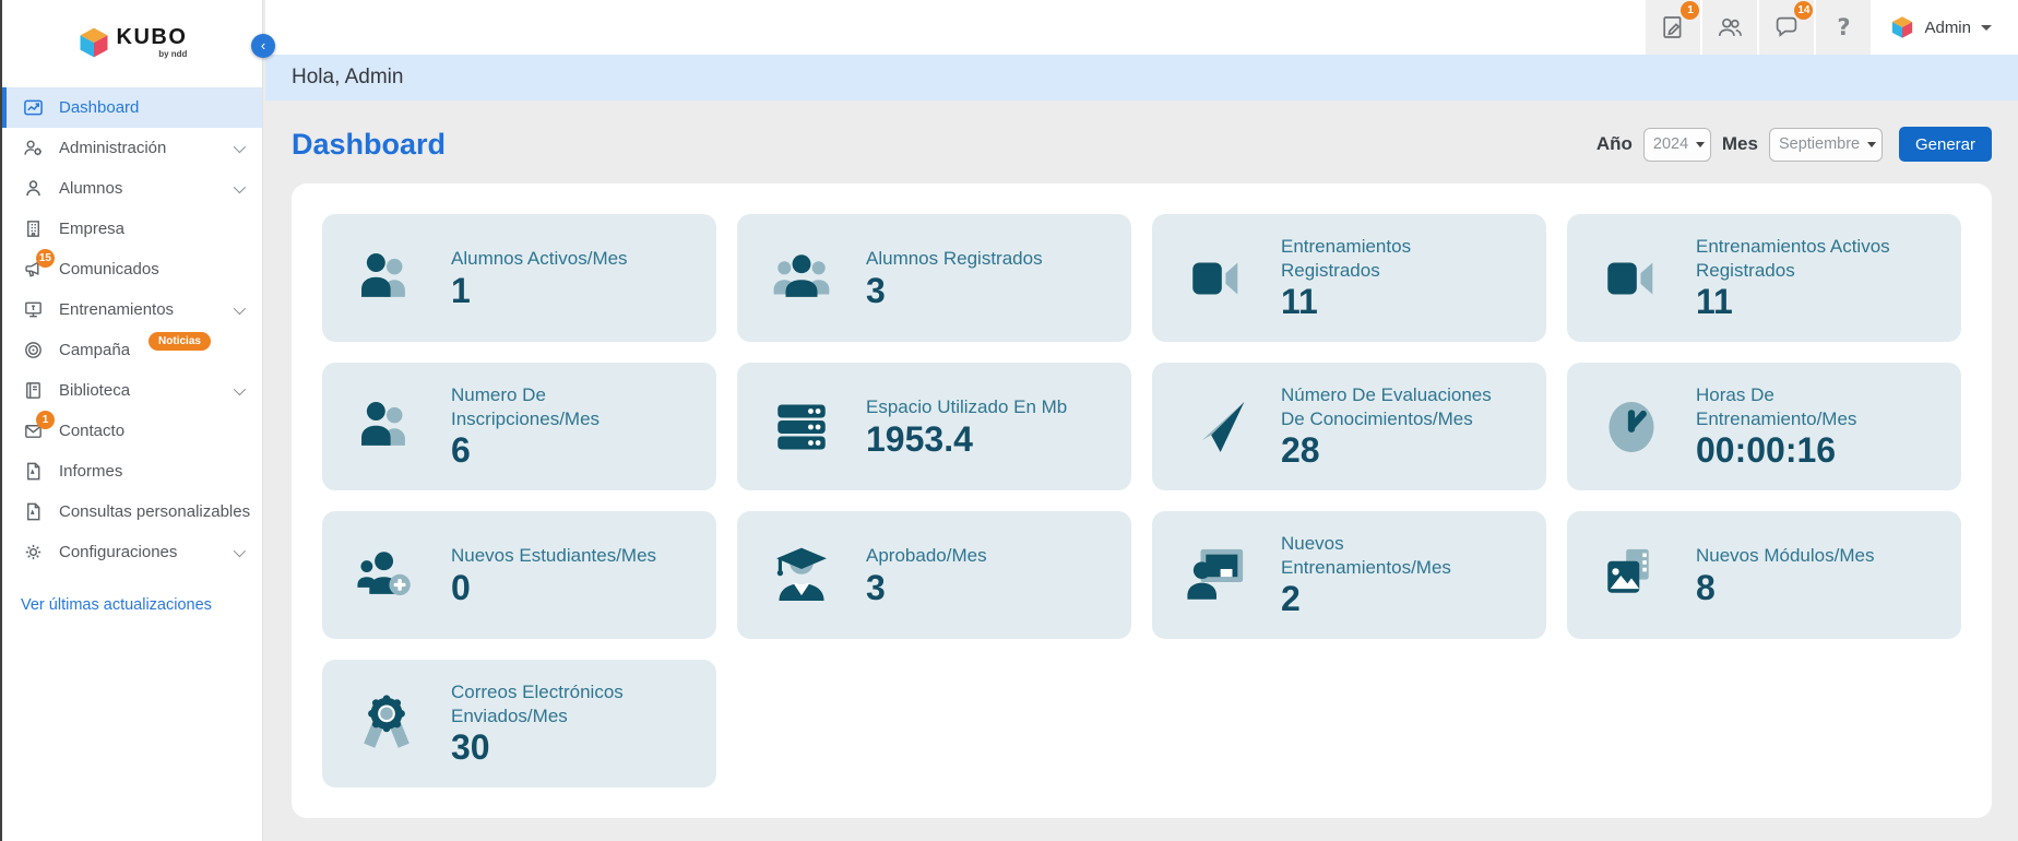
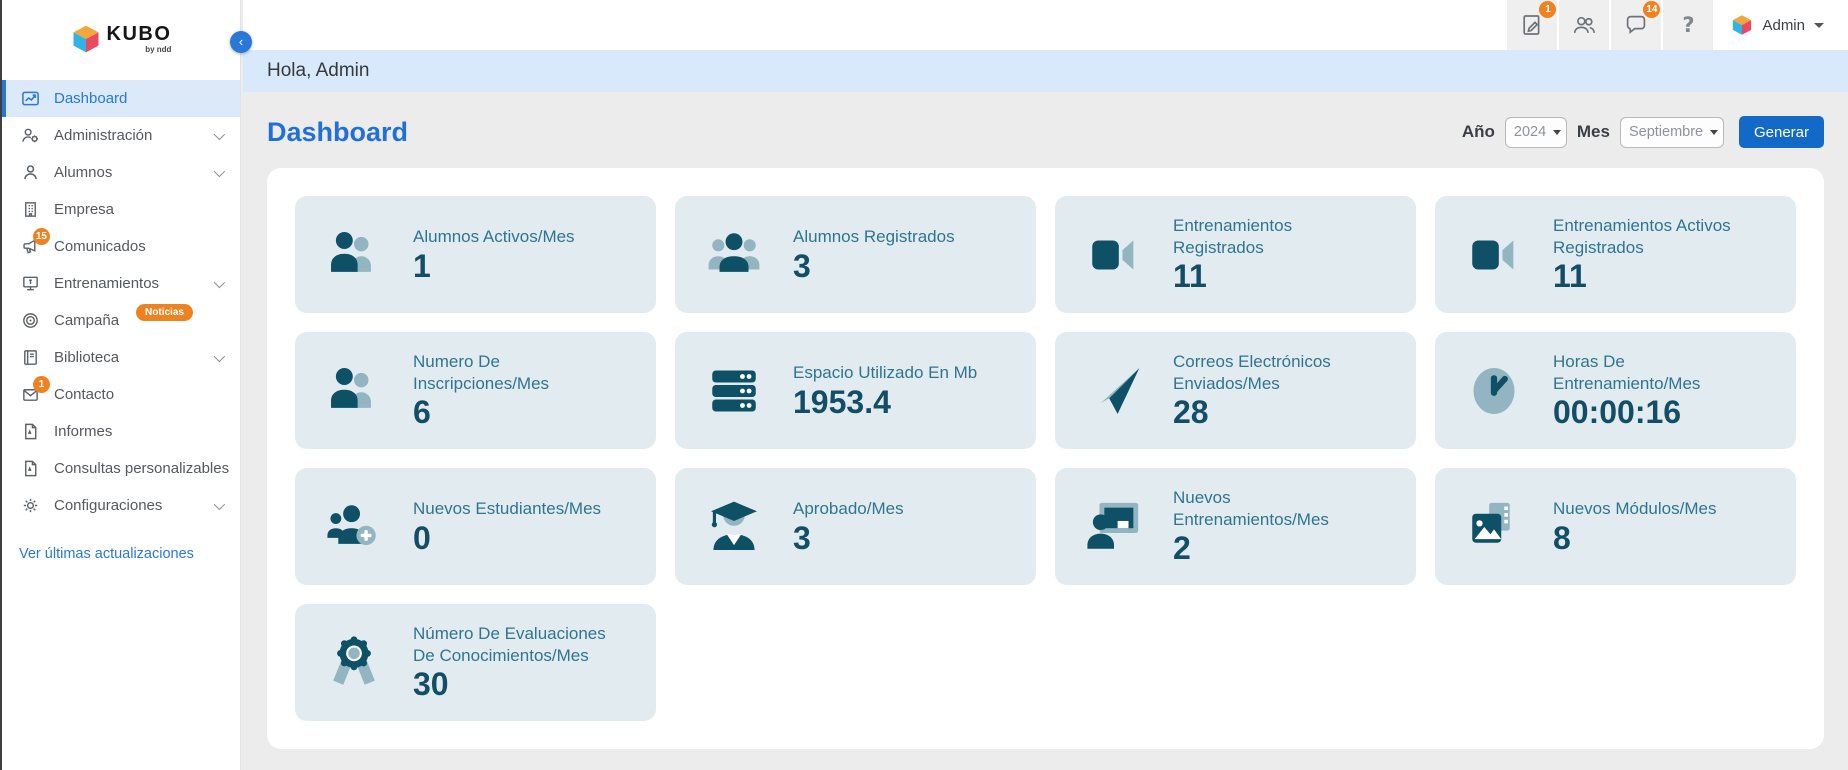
  KUBO
  by ndd
  Dashboard
  Administración
  Alumnos
  Empresa
  15
  Comunicados
  Entrenamientos
  Campaña
  Noticias
  Biblioteca
  1
  Contacto
  Informes
  Consultas personalizables
  Configuraciones
  Ver últimas actualizaciones
  ‹
  1
  14
  ?
  Admin
  Hola, Admin
  Dashboard
  Año
  2024
  Mes
  Septiembre
  Generar
  Alumnos Activos/Mes
  1
  Alumnos Registrados
  3
  Entrenamientos Registrados
  11
  Entrenamientos Activos Registrados
  11
  Numero De Inscripciones/Mes
  6
  Espacio Utilizado En Mb
  1953.4
- Número De Evaluaciones De Conocimientos/Mes
+ Correos Electrónicos Enviados/Mes
  28
  Horas De Entrenamiento/Mes
  00:00:16
  Nuevos Estudiantes/Mes
  0
  Aprobado/Mes
  3
  Nuevos Entrenamientos/Mes
  2
  Nuevos Módulos/Mes
  8
- Correos Electrónicos Enviados/Mes
+ Número De Evaluaciones De Conocimientos/Mes
  30
